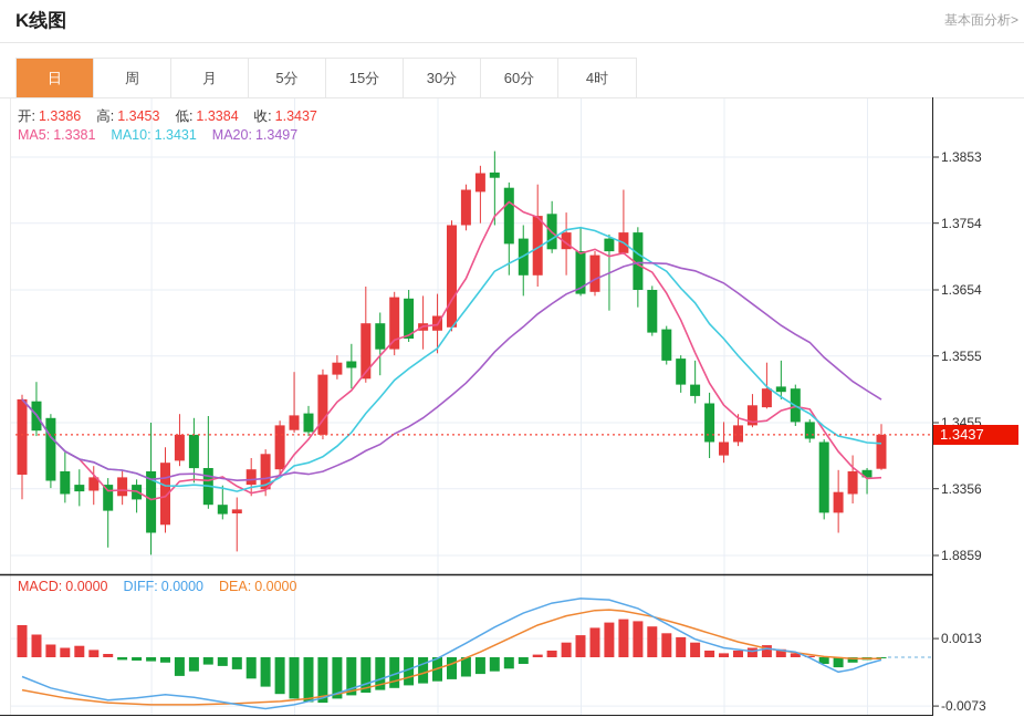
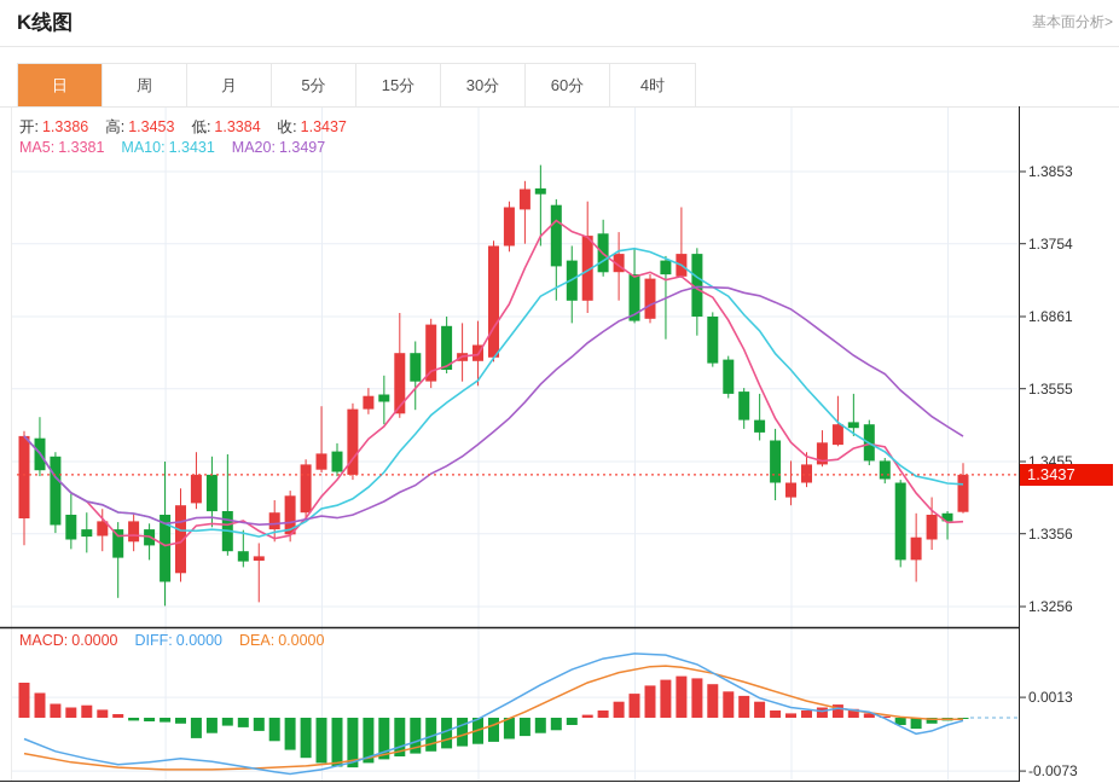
  K线图
  基本面分析>
  日
  周
  月
  5分
  15分
  30分
  60分
  4时
  开: 1.3386 高: 1.3453 低: 1.3384 收: 1.3437
  MA5: 1.3381 MA10: 1.3431 MA20: 1.3497
  MACD: 0.0000 DIFF: 0.0000 DEA: 0.0000
  1.3853
  1.3754
- 1.3654
+ 1.6861
  1.3555
  1.3455
  1.3356
- 1.8859
+ 1.3256
  0.0013
  -0.0073
  1.3437
